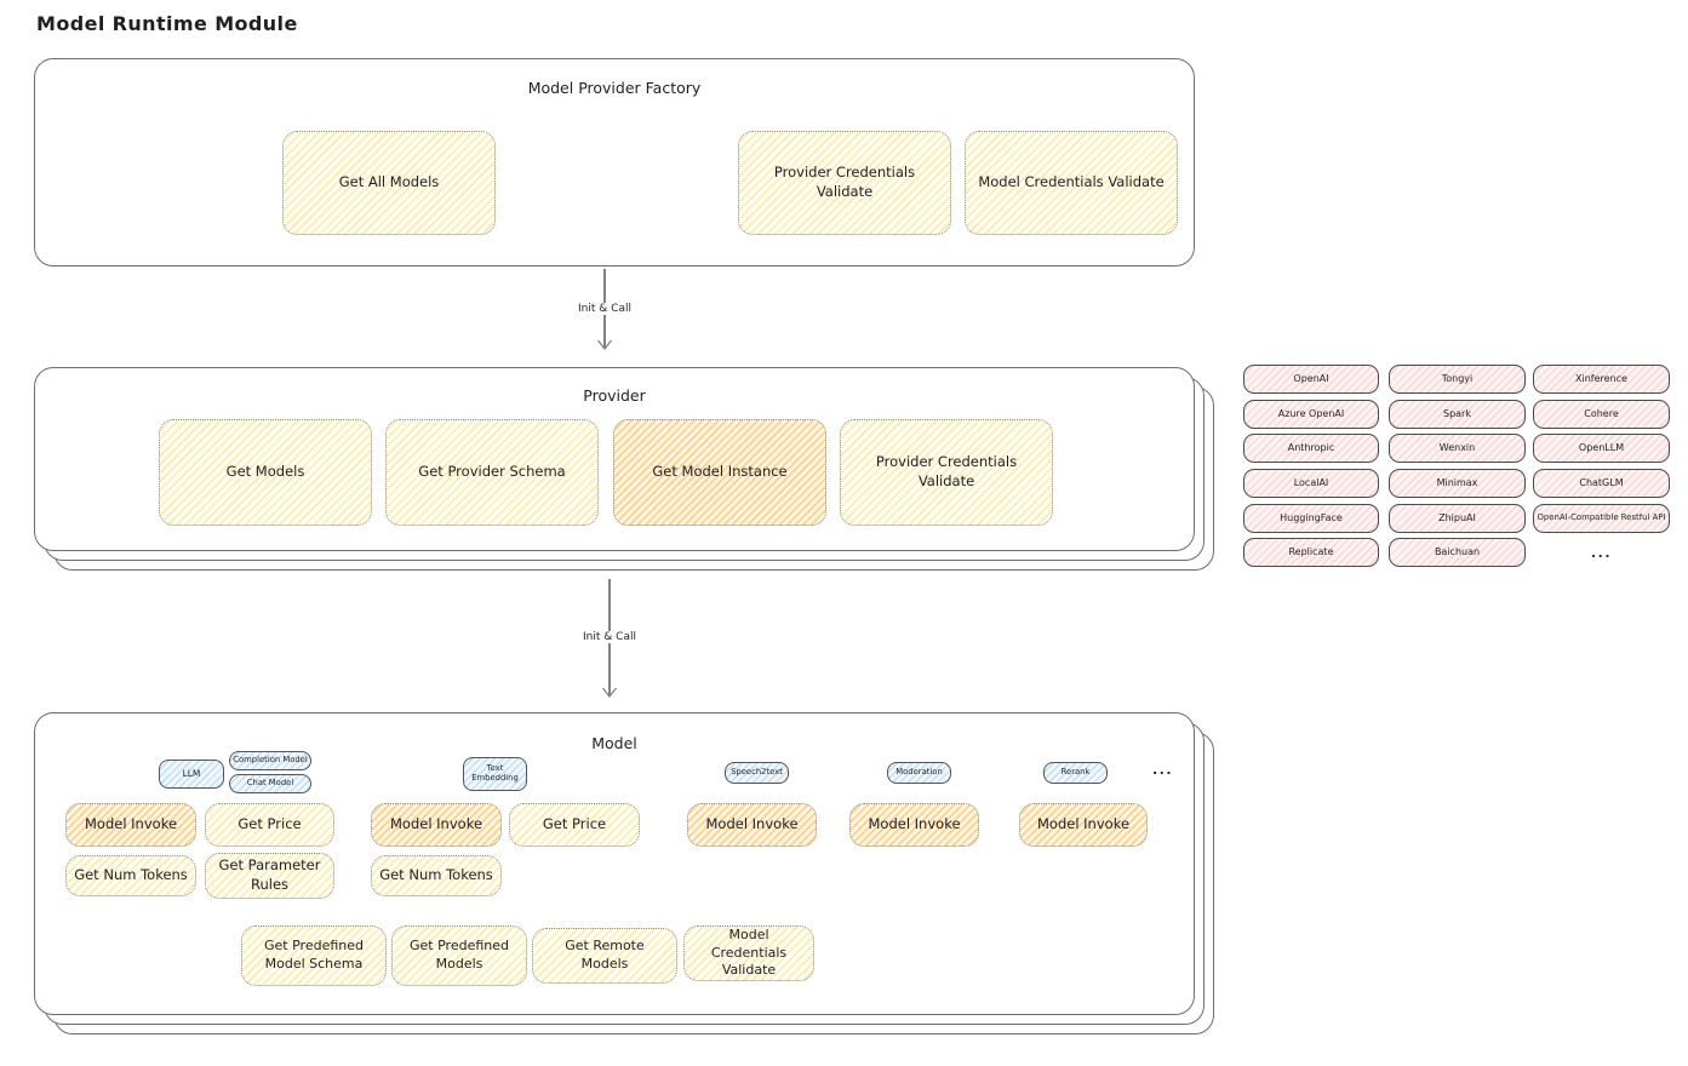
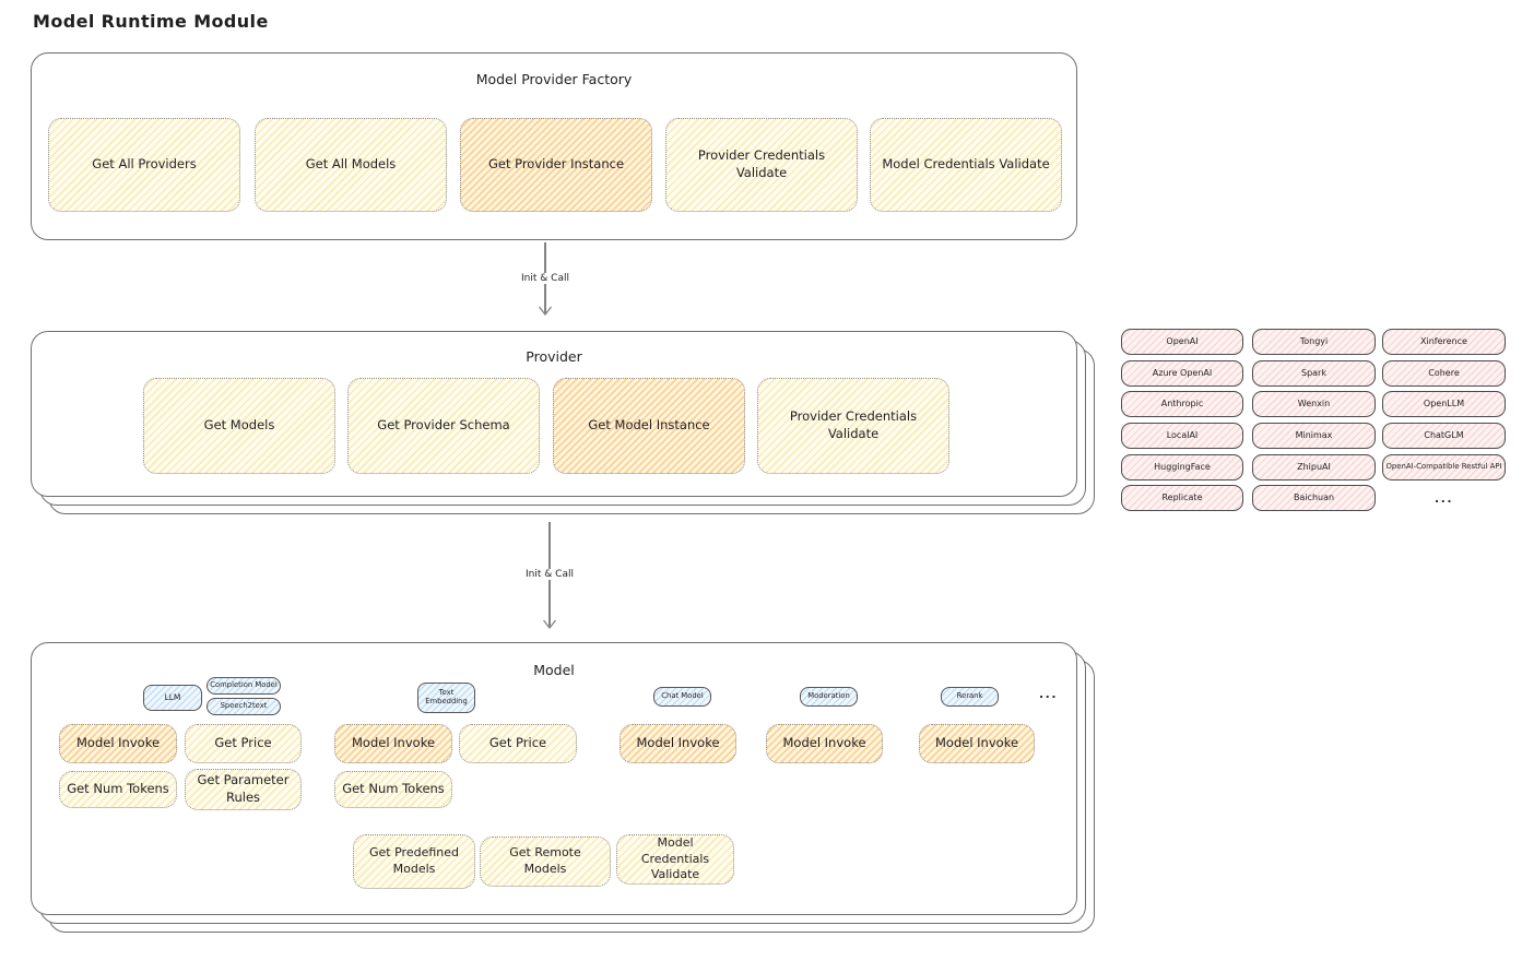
  Model Runtime Module
  Model Provider Factory
+ Get All Providers
  Get All Models
+ Get Provider Instance
  Provider Credentials Validate
  Model Credentials Validate
  Init & Call
  Provider
  Get Models
  Get Provider Schema
  Get Model Instance
  Provider Credentials Validate
  OpenAI
  Tongyi
  Xinference
  Azure OpenAI
  Spark
  Cohere
  Anthropic
  Wenxin
  OpenLLM
  LocalAI
  Minimax
  ChatGLM
  HuggingFace
  ZhipuAI
  OpenAI-Compatible Restful API
  Replicate
  Baichuan
  ...
  Init & Call
  Model
  LLM
  Completion Model
- Chat Model
+ Speech2text
  Text Embedding
- Speech2text
+ Chat Model
  Moderation
  Rerank
  ...
  Model Invoke
  Get Price
  Model Invoke
  Get Price
  Model Invoke
  Model Invoke
  Model Invoke
  Get Num Tokens
  Get Parameter Rules
  Get Num Tokens
- Get Predefined Model Schema
  Get Predefined Models
  Get Remote Models
  Model Credentials Validate
